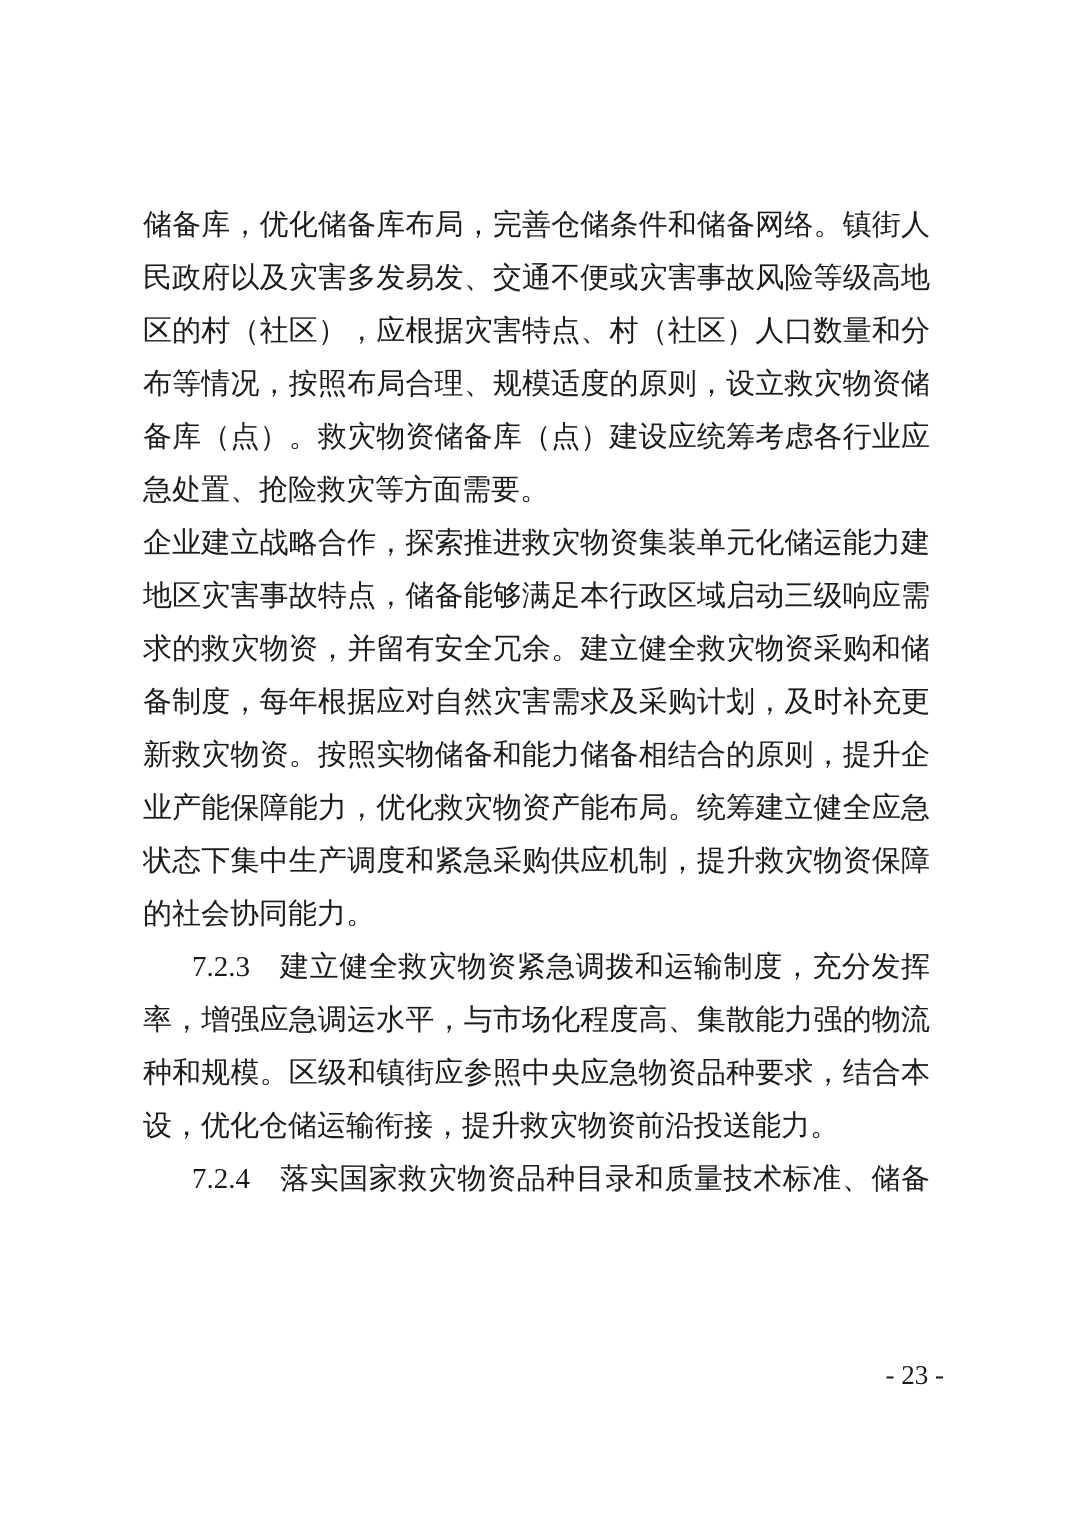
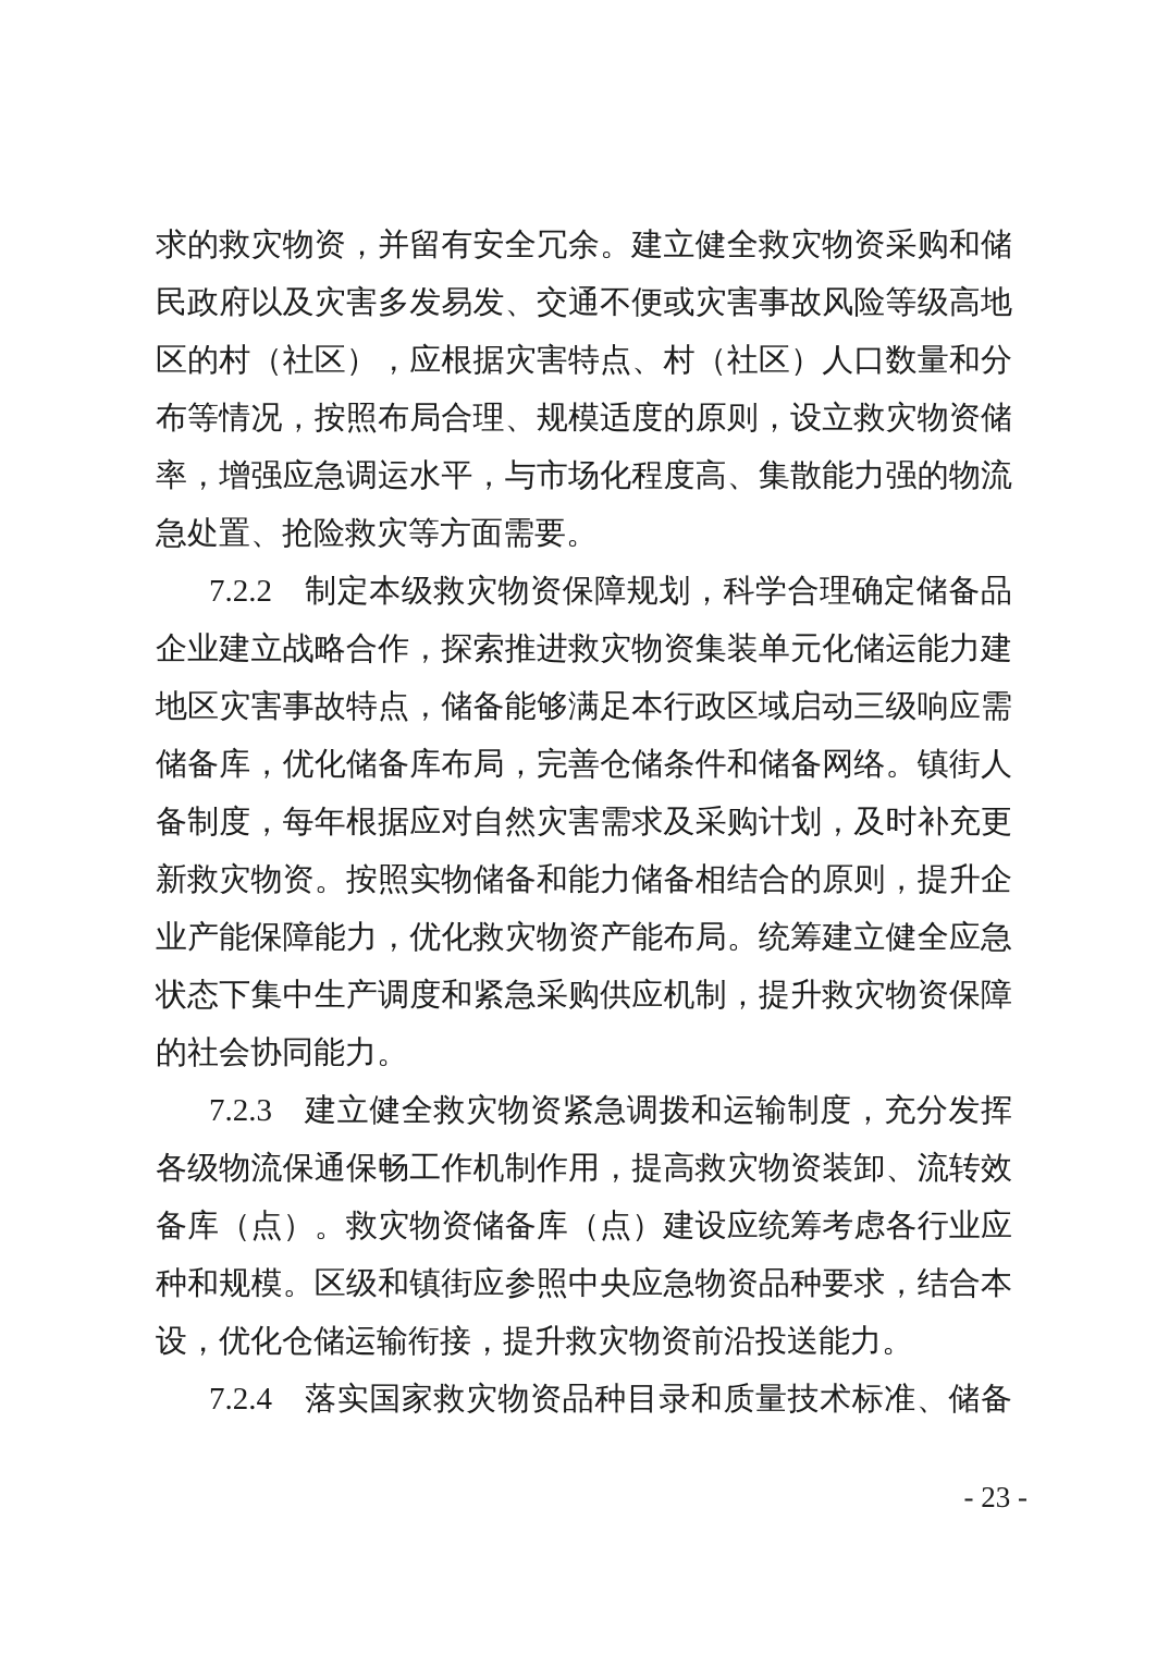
- 储备库，优化储备库布局，完善仓储条件和储备网络。镇街人
+ 求的救灾物资，并留有安全冗余。建立健全救灾物资采购和储
  民政府以及灾害多发易发、交通不便或灾害事故风险等级高地
  区的村（社区），应根据灾害特点、村（社区）人口数量和分
  布等情况，按照布局合理、规模适度的原则，设立救灾物资储
- 备库（点）。救灾物资储备库（点）建设应统筹考虑各行业应
+ 率，增强应急调运水平，与市场化程度高、集散能力强的物流
  急处置、抢险救灾等方面需要。
+ 7.2.2 制定本级救灾物资保障规划，科学合理确定储备品
  企业建立战略合作，探索推进救灾物资集装单元化储运能力建
  地区灾害事故特点，储备能够满足本行政区域启动三级响应需
- 求的救灾物资，并留有安全冗余。建立健全救灾物资采购和储
+ 储备库，优化储备库布局，完善仓储条件和储备网络。镇街人
  备制度，每年根据应对自然灾害需求及采购计划，及时补充更
  新救灾物资。按照实物储备和能力储备相结合的原则，提升企
  业产能保障能力，优化救灾物资产能布局。统筹建立健全应急
  状态下集中生产调度和紧急采购供应机制，提升救灾物资保障
  的社会协同能力。
  7.2.3 建立健全救灾物资紧急调拨和运输制度，充分发挥
+ 各级物流保通保畅工作机制作用，提高救灾物资装卸、流转效
- 率，增强应急调运水平，与市场化程度高、集散能力强的物流
+ 备库（点）。救灾物资储备库（点）建设应统筹考虑各行业应
  种和规模。区级和镇街应参照中央应急物资品种要求，结合本
  设，优化仓储运输衔接，提升救灾物资前沿投送能力。
  7.2.4 落实国家救灾物资品种目录和质量技术标准、储备
  - 23 -
